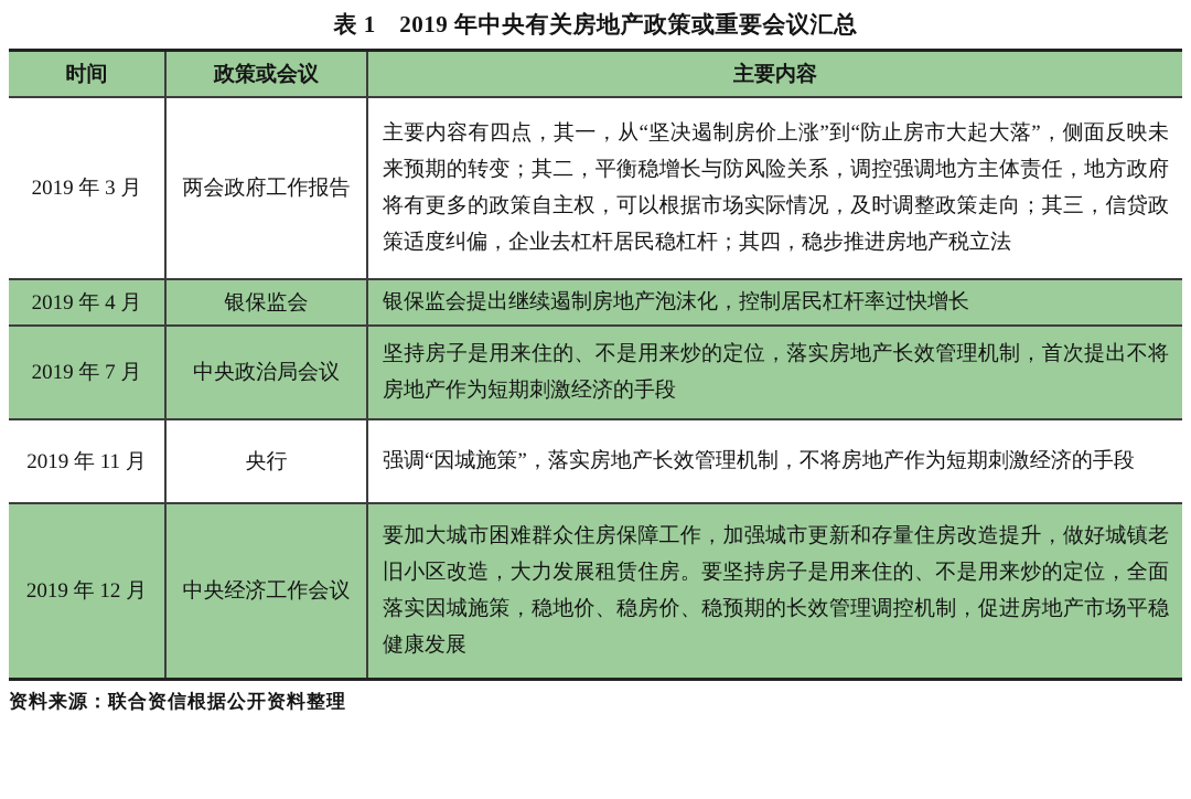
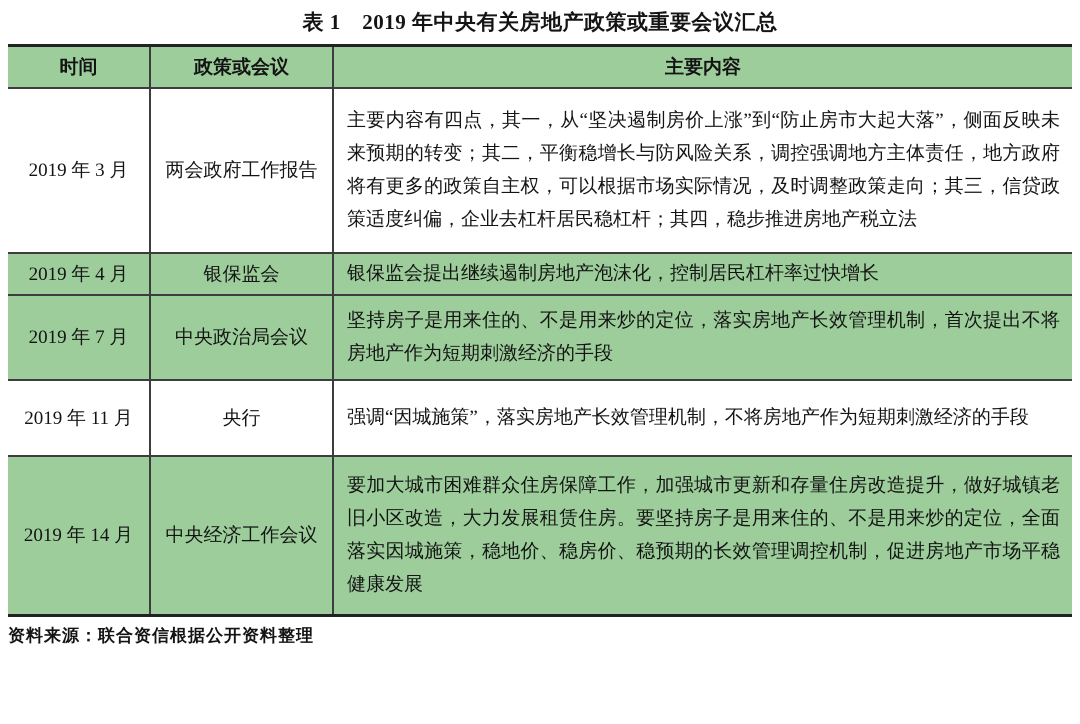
  表 1 2019 年中央有关房地产政策或重要会议汇总
  时间	政策或会议	主要内容
  2019 年 3 月	两会政府工作报告	主要内容有四点，其一，从“坚决遏制房价上涨”到“防止房市大起大落”，侧面反映未来预期的转变；其二，平衡稳增长与防风险关系，调控强调地方主体责任，地方政府将有更多的政策自主权，可以根据市场实际情况，及时调整政策走向；其三，信贷政策适度纠偏，企业去杠杆居民稳杠杆；其四，稳步推进房地产税立法
  2019 年 4 月	银保监会	银保监会提出继续遏制房地产泡沫化，控制居民杠杆率过快增长
  2019 年 7 月	中央政治局会议	坚持房子是用来住的、不是用来炒的定位，落实房地产长效管理机制，首次提出不将房地产作为短期刺激经济的手段
  2019 年 11 月	央行	强调“因城施策”，落实房地产长效管理机制，不将房地产作为短期刺激经济的手段
- 2019 年 12 月	中央经济工作会议	要加大城市困难群众住房保障工作，加强城市更新和存量住房改造提升，做好城镇老旧小区改造，大力发展租赁住房。要坚持房子是用来住的、不是用来炒的定位，全面落实因城施策，稳地价、稳房价、稳预期的长效管理调控机制，促进房地产市场平稳健康发展
+ 2019 年 14 月	中央经济工作会议	要加大城市困难群众住房保障工作，加强城市更新和存量住房改造提升，做好城镇老旧小区改造，大力发展租赁住房。要坚持房子是用来住的、不是用来炒的定位，全面落实因城施策，稳地价、稳房价、稳预期的长效管理调控机制，促进房地产市场平稳健康发展
  资料来源：联合资信根据公开资料整理
